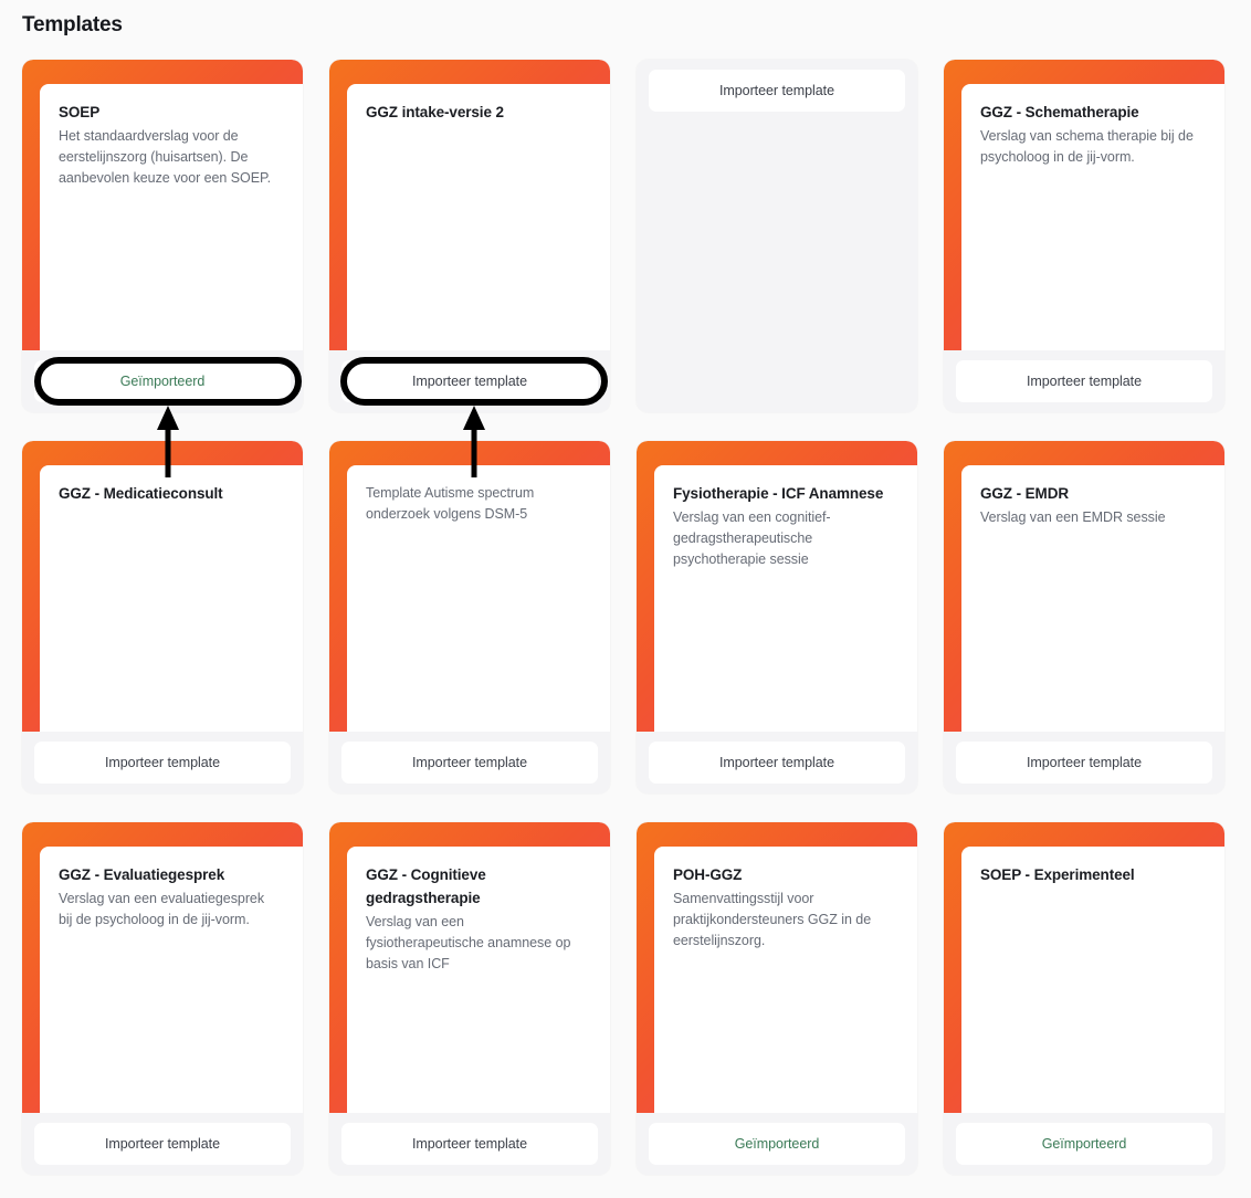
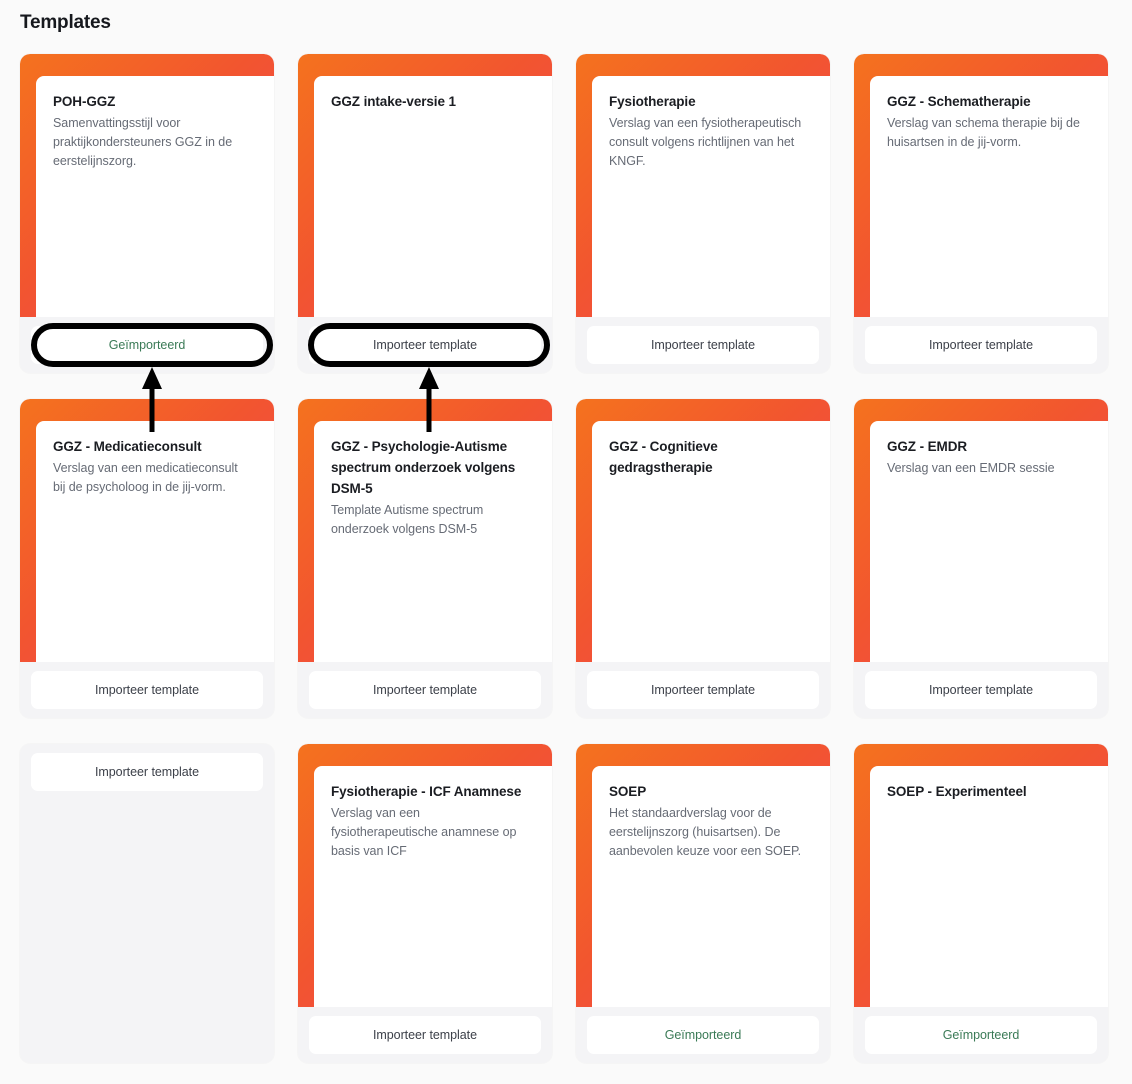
  Templates
- SOEP
+ POH-GGZ
- Het standaardverslag voor de eerstelijnszorg (huisartsen). De aanbevolen keuze voor een SOEP.
+ Samenvattingsstijl voor praktijkondersteuners GGZ in de eerstelijnszorg.
  Geïmporteerd
- GGZ intake-versie 2
+ GGZ intake-versie 1
  Importeer template
+ Fysiotherapie
+ Verslag van een fysiotherapeutisch consult volgens richtlijnen van het KNGF.
  Importeer template
  GGZ - Schematherapie
- Verslag van schema therapie bij de psycholoog in de jij-vorm.
+ Verslag van schema therapie bij de huisartsen in de jij-vorm.
  Importeer template
  GGZ - Medicatieconsult
+ Verslag van een medicatieconsult bij de psycholoog in de jij-vorm.
  Importeer template
+ GGZ - Psychologie-Autisme spectrum onderzoek volgens DSM-5
  Template Autisme spectrum onderzoek volgens DSM-5
  Importeer template
- Fysiotherapie - ICF Anamnese
+ GGZ - Cognitieve gedragstherapie
- Verslag van een cognitief-gedragstherapeutische psychotherapie sessie
  Importeer template
  GGZ - EMDR
  Verslag van een EMDR sessie
  Importeer template
- GGZ - Evaluatiegesprek
- Verslag van een evaluatiegesprek bij de psycholoog in de jij-vorm.
  Importeer template
- GGZ - Cognitieve gedragstherapie
+ Fysiotherapie - ICF Anamnese
  Verslag van een fysiotherapeutische anamnese op basis van ICF
  Importeer template
- POH-GGZ
+ SOEP
- Samenvattingsstijl voor praktijkondersteuners GGZ in de eerstelijnszorg.
+ Het standaardverslag voor de eerstelijnszorg (huisartsen). De aanbevolen keuze voor een SOEP.
  Geïmporteerd
  SOEP - Experimenteel
  Geïmporteerd
